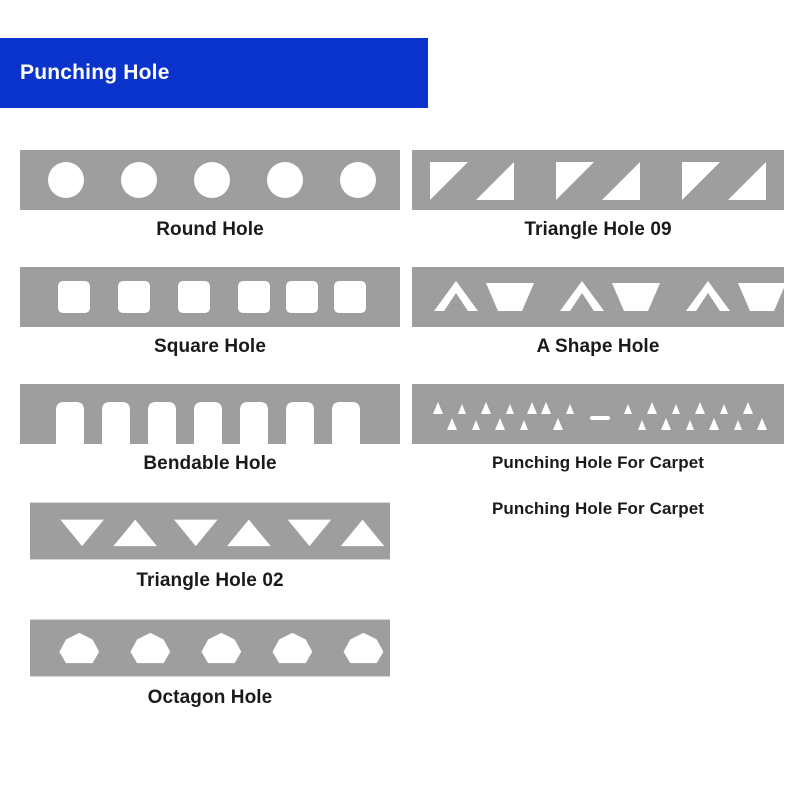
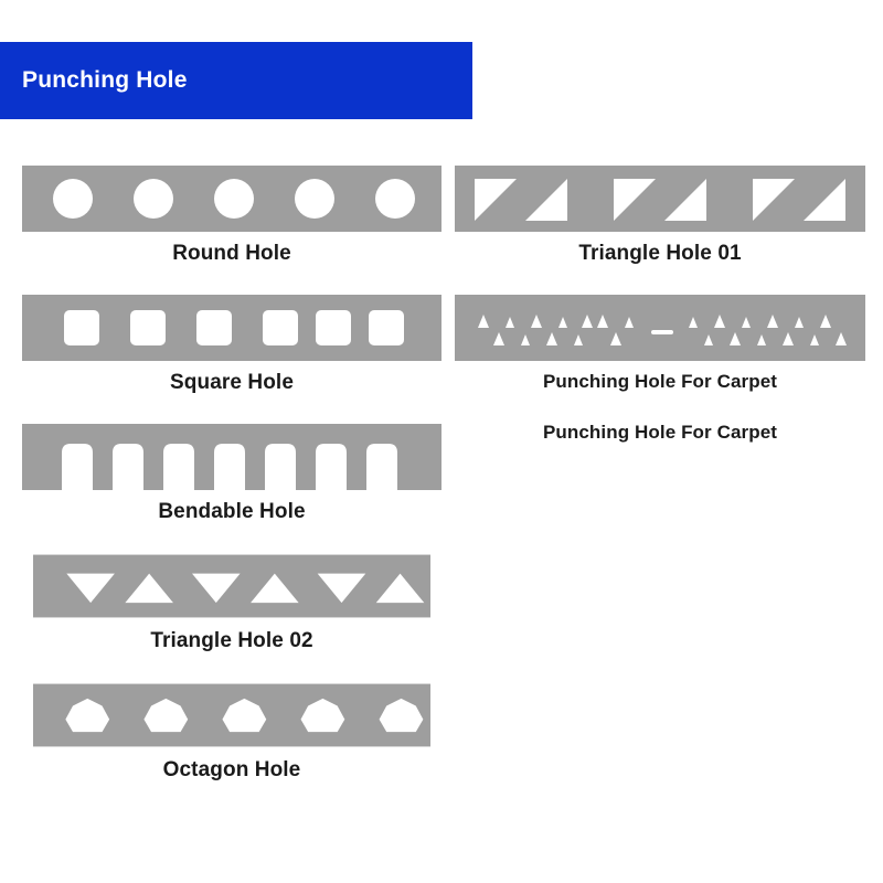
  Punching Hole
  Round Hole
  Square Hole
  Bendable Hole
  Triangle Hole 02
  Octagon Hole
- Triangle Hole 09
+ Triangle Hole 01
- A Shape Hole
  Punching Hole For Carpet
  Punching Hole For Carpet
